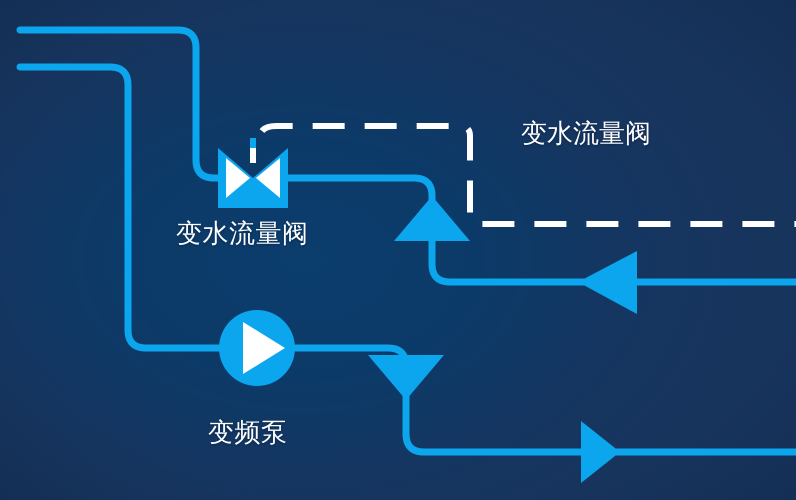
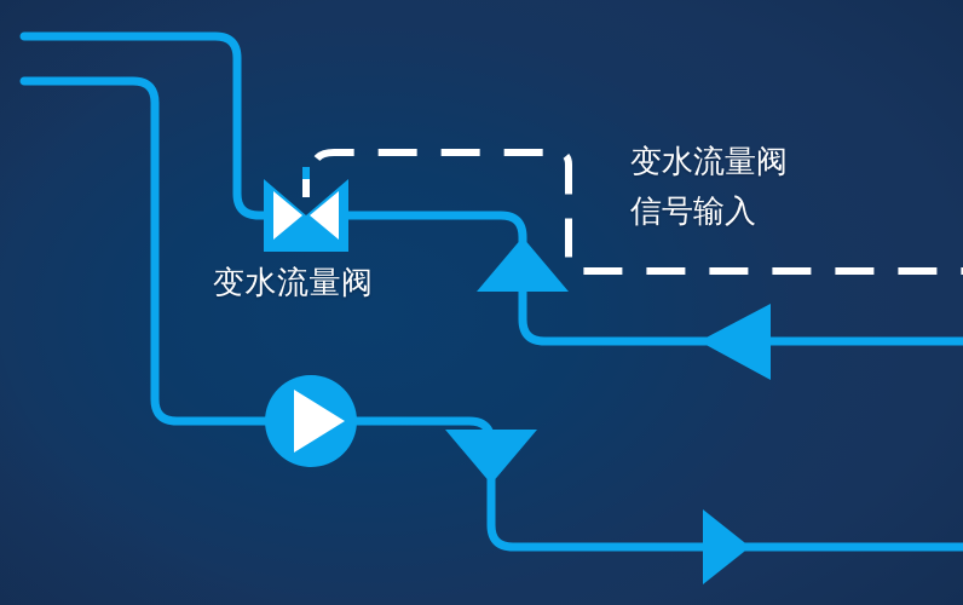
  变水流量阀
- 变频泵
  变水流量阀
+ 信号输入
